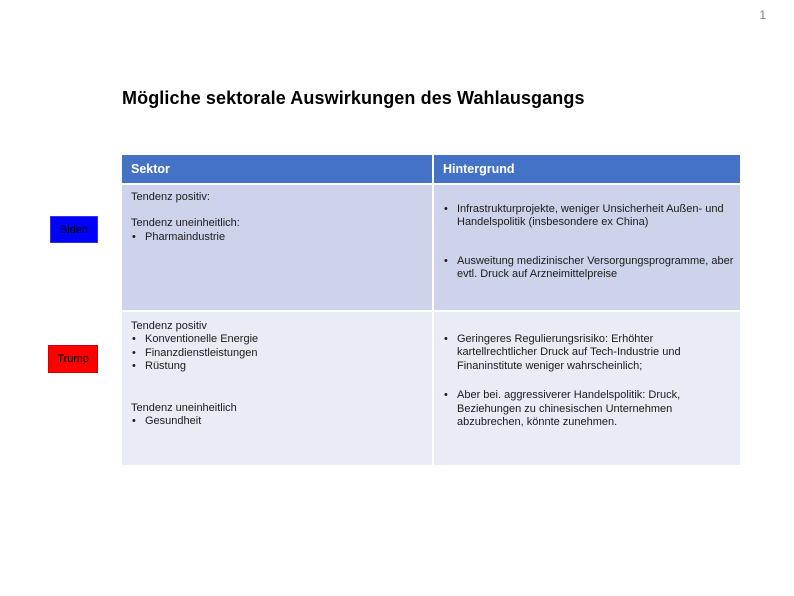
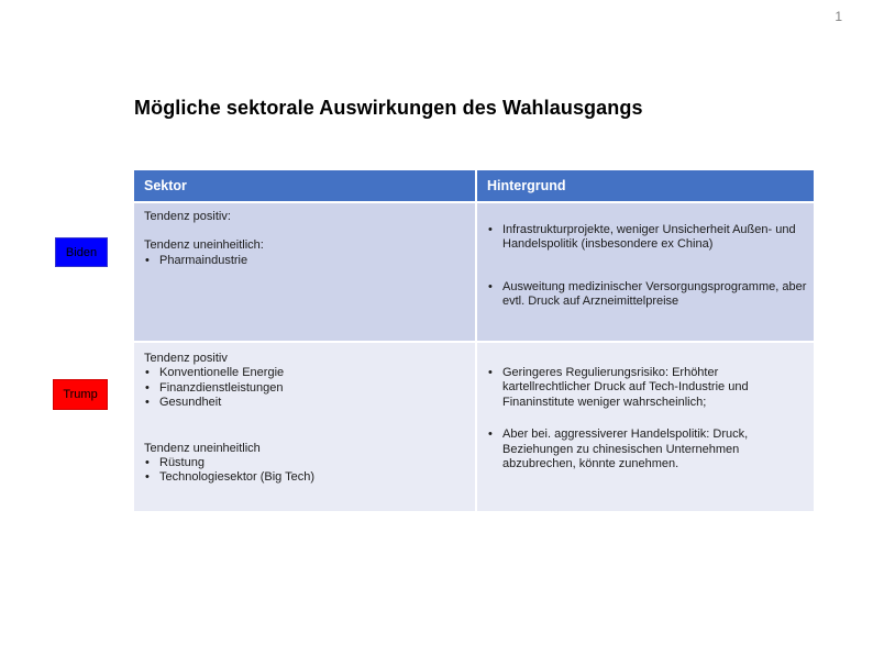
  1
  Mögliche sektorale Auswirkungen des Wahlausgangs
  Biden
  Trump
  Sektor
  Hintergrund
  Tendenz positiv:
  Tendenz uneinheitlich:
  Pharmaindustrie
  Infrastrukturprojekte, weniger Unsicherheit Außen- und Handelspolitik (insbesondere ex China)
  Ausweitung medizinischer Versorgungsprogramme, aber evtl. Druck auf Arzneimittelpreise
  Tendenz positiv
  Konventionelle Energie
  Finanzdienstleistungen
- Rüstung
+ Gesundheit
  Tendenz uneinheitlich
- Gesundheit
+ Rüstung
+ Technologiesektor (Big Tech)
  Geringeres Regulierungsrisiko: Erhöhter kartellrechtlicher Druck auf Tech-Industrie und Finaninstitute weniger wahrscheinlich;
  Aber bei. aggressiverer Handelspolitik: Druck, Beziehungen zu chinesischen Unternehmen abzubrechen, könnte zunehmen.
